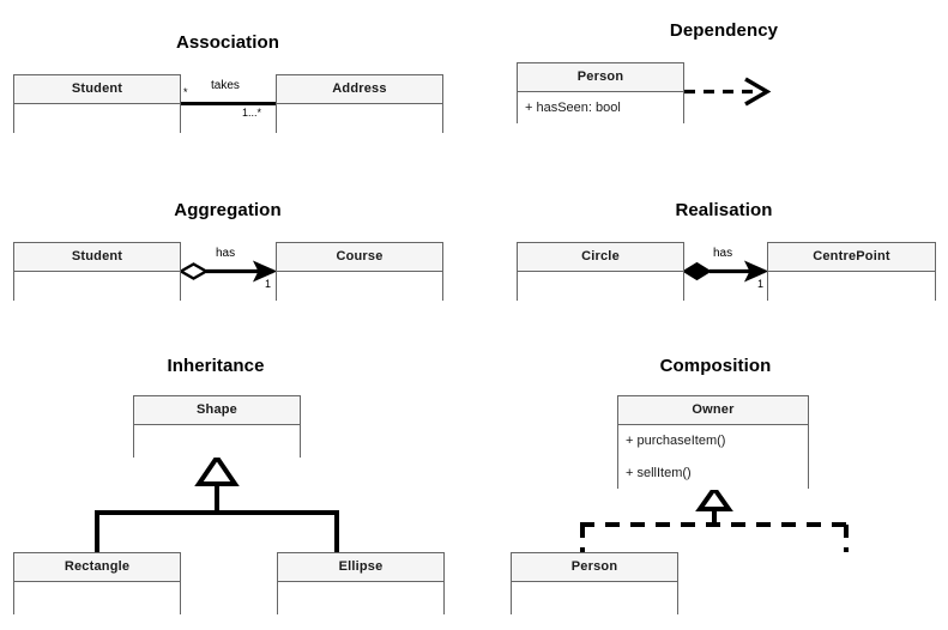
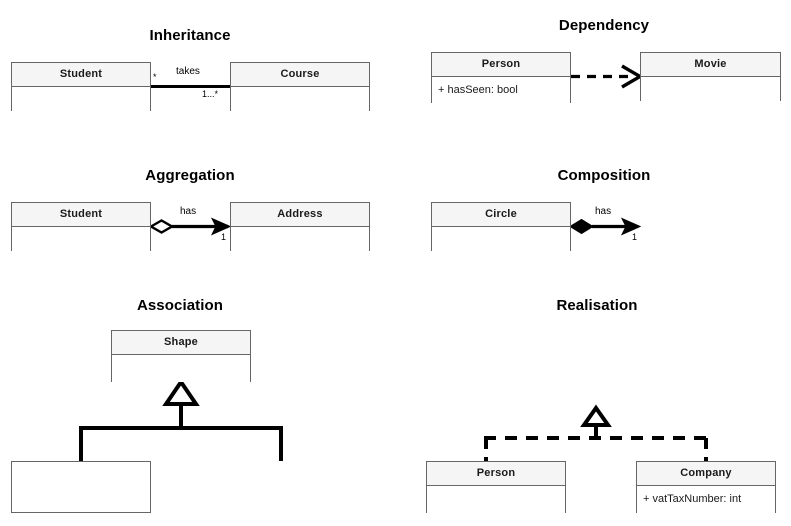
- Association
+ Inheritance
  Student
- Address
+ Course
  *
  takes
  1...*
  Dependency
  Person
  + hasSeen: bool
+ Movie
  Aggregation
  Student
- Course
+ Address
  has
  1
- Realisation
+ Composition
  Circle
- CentrePoint
  has
  1
- Inheritance
+ Association
  Shape
- Rectangle
- Ellipse
- Composition
+ Realisation
- Owner
- + purchaseItem()
- + sellItem()
  Person
+ Company
+ + vatTaxNumber: int
